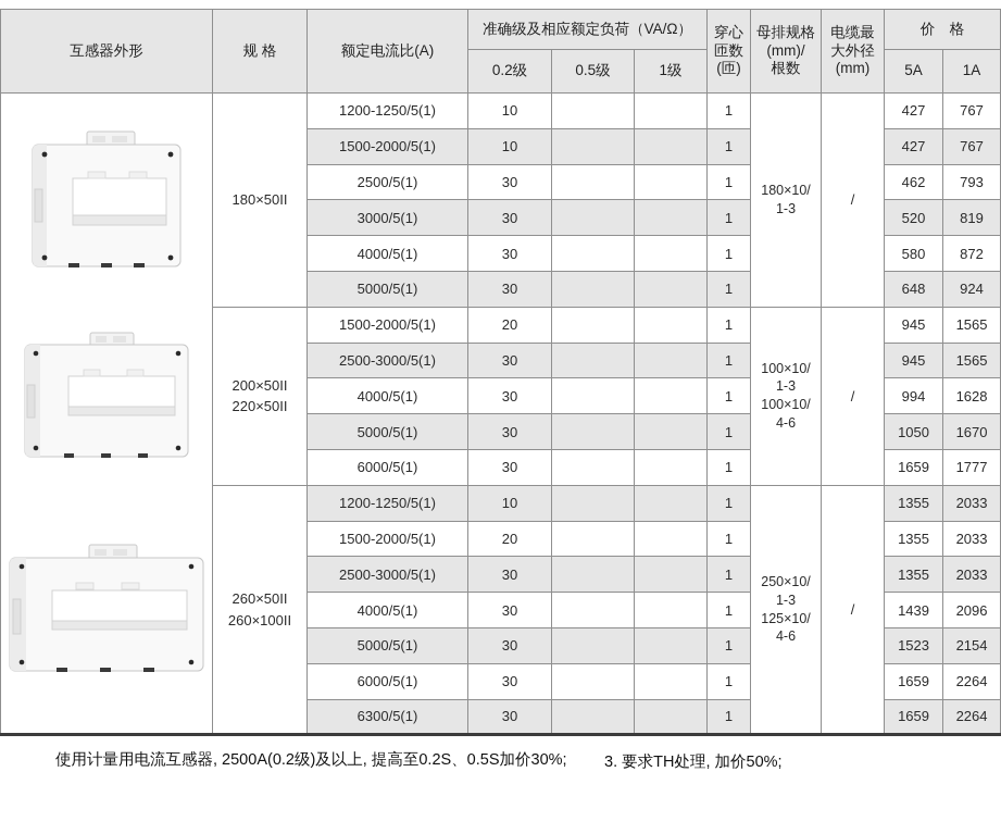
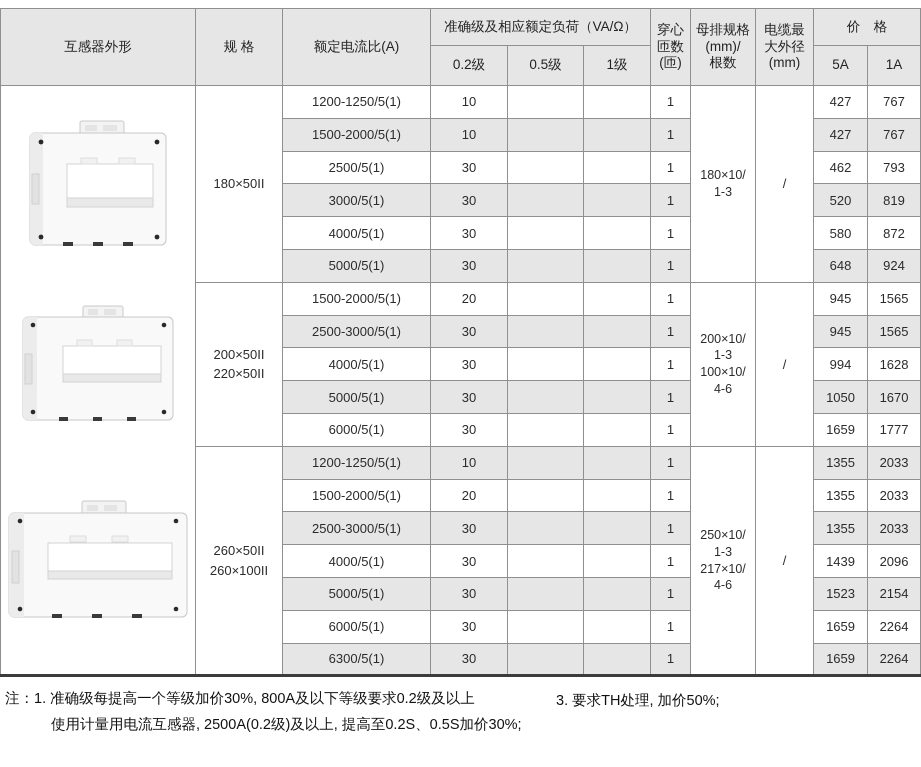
  互感器外形	规 格	额定电流比(A)	准确级及相应额定负荷（VA/Ω）	穿心 匝数 (匝)	母排规格 (mm)/ 根数	电缆最 大外径 (mm)	价 格
  0.2级	0.5级	1级	5A	1A
  	180×50II	1200-1250/5(1)	10			1	180×10/ 1-3	/	427	767
  1500-2000/5(1)	10			1	427	767
  2500/5(1)	30			1	462	793
  3000/5(1)	30			1	520	819
  4000/5(1)	30			1	580	872
  5000/5(1)	30			1	648	924
- 	200×50II 220×50II	1500-2000/5(1)	20			1	100×10/ 1-3 100×10/ 4-6	/	945	1565
+ 	200×50II 220×50II	1500-2000/5(1)	20			1	200×10/ 1-3 100×10/ 4-6	/	945	1565
  2500-3000/5(1)	30			1	945	1565
  4000/5(1)	30			1	994	1628
  5000/5(1)	30			1	1050	1670
  6000/5(1)	30			1	1659	1777
- 	260×50II 260×100II	1200-1250/5(1)	10			1	250×10/ 1-3 125×10/ 4-6	/	1355	2033
+ 	260×50II 260×100II	1200-1250/5(1)	10			1	250×10/ 1-3 217×10/ 4-6	/	1355	2033
  1500-2000/5(1)	20			1	1355	2033
  2500-3000/5(1)	30			1	1355	2033
  4000/5(1)	30			1	1439	2096
  5000/5(1)	30			1	1523	2154
  6000/5(1)	30			1	1659	2264
  6300/5(1)	30			1	1659	2264
+ 注：1. 准确级每提高一个等级加价30%, 800A及以下等级要求0.2级及以上
  使用计量用电流互感器, 2500A(0.2级)及以上, 提高至0.2S、0.5S加价30%;
  3. 要求TH处理, 加价50%;
